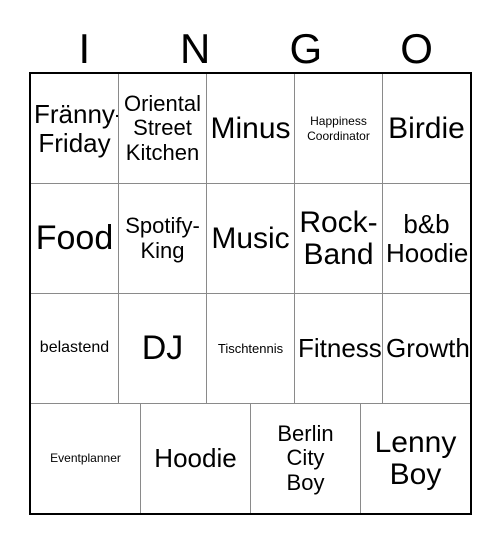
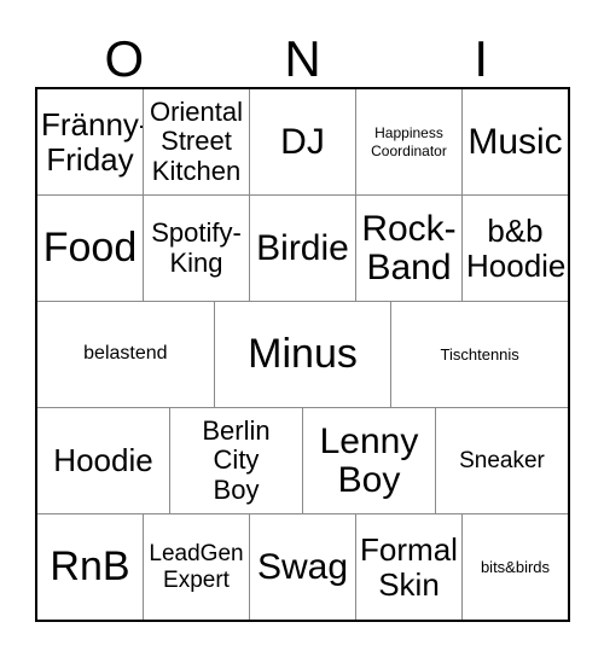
- I
+ O
  N
- G
- O
+ I
  Fränny
  Friday
  Oriental
  Street
  Kitchen
- Minus
+ DJ
  Happiness
  Coordinator
- Birdie
+ Music
  Food
  Spotify-
  King
- Music
+ Birdie
  Rock-
  Band
  b&b
  Hoodie
  belastend
- DJ
+ Minus
  Tischtennis
- Fitness
- Growth
- Eventplanner
  Hoodie
  Berlin
  City
  Boy
  Lenny
  Boy
+ Sneaker
+ RnB
+ LeadGen
+ Expert
+ Swag
+ Formal
+ Skin
+ bits&birds
